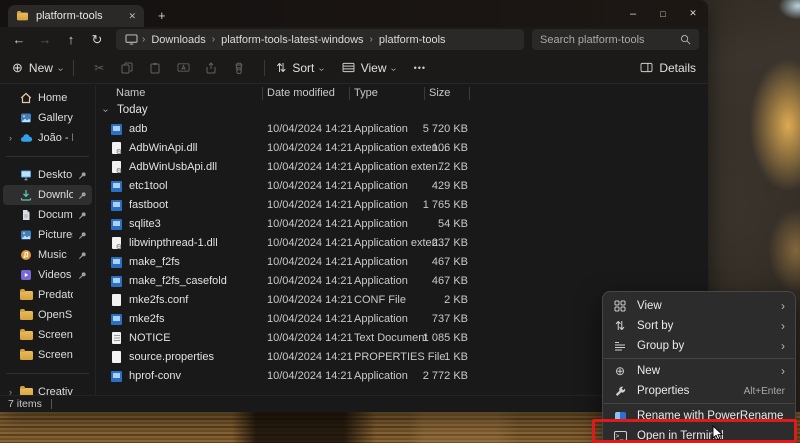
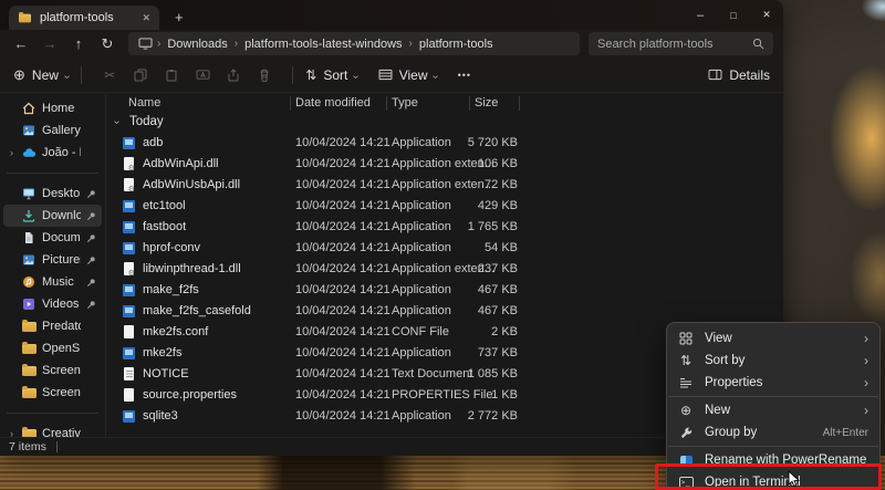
  platform-tools
  ✕
  +
  ›
  Downloads
  ›
  platform-tools-latest-windows
  ›
  platform-tools
  Search platform-tools
  New
  Sort
  View
  Details
  Home
  Gallery
  ›
  Deskto
  Picture
  Music
  Videos
  Screen
  ›
  Name
  Date modified
  Type
  Size
  ˆ
  Today
  adb
  10/04/2024 14:21
  Application
  5 720 KB
  AdbWinApi.dll
  10/04/2024 14:21
  Application exten...
  106 KB
  AdbWinUsbApi.dll
  10/04/2024 14:21
  Application exten...
  72 KB
  etc1tool
  10/04/2024 14:21
  Application
  429 KB
  fastboot
  10/04/2024 14:21
  Application
  1 765 KB
- sqlite3
+ hprof-conv
  10/04/2024 14:21
  Application
  54 KB
  libwinpthread-1.dll
  10/04/2024 14:21
  Application exten...
  237 KB
  make_f2fs
  10/04/2024 14:21
  Application
  467 KB
  make_f2fs_casefold
  10/04/2024 14:21
  Application
  467 KB
  mke2fs.conf
  10/04/2024 14:21
  CONF File
  2 KB
  mke2fs
  10/04/2024 14:21
  Application
  737 KB
  NOTICE
  10/04/2024 14:21
  Text Document
  1 085 KB
  source.properties
  10/04/2024 14:21
  PROPERTIES File
  1 KB
- hprof-conv
+ sqlite3
  10/04/2024 14:21
  Application
  2 772 KB
  7 items
  View
  Sort by
- Group by
+ Properties
  New
- Properties
+ Group by
  Alt+Enter
  Rename with PowerRename
  Open in Terminl
